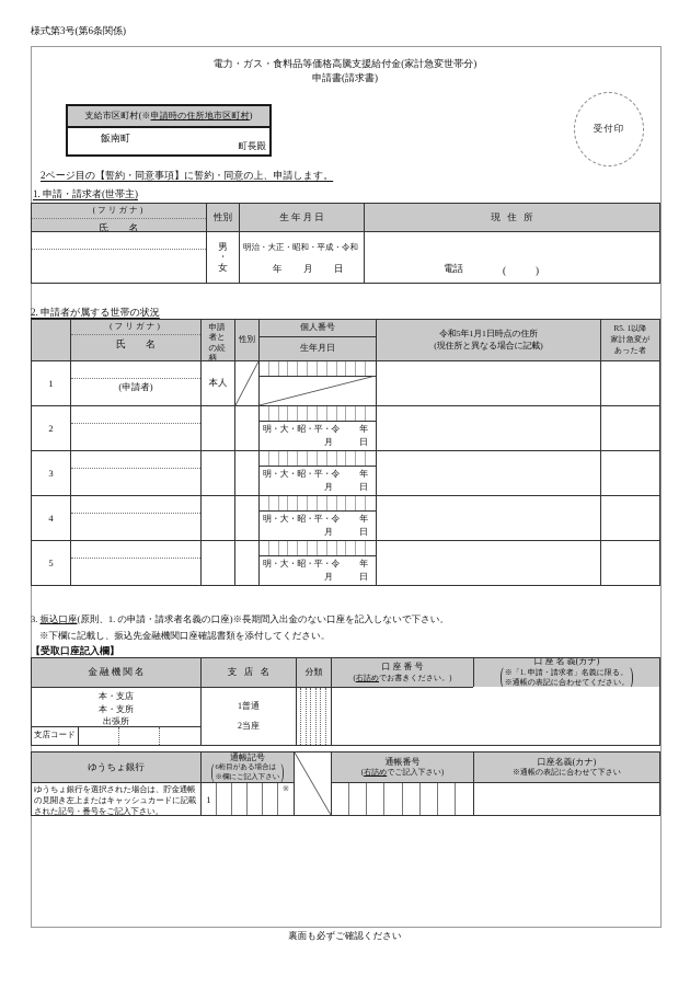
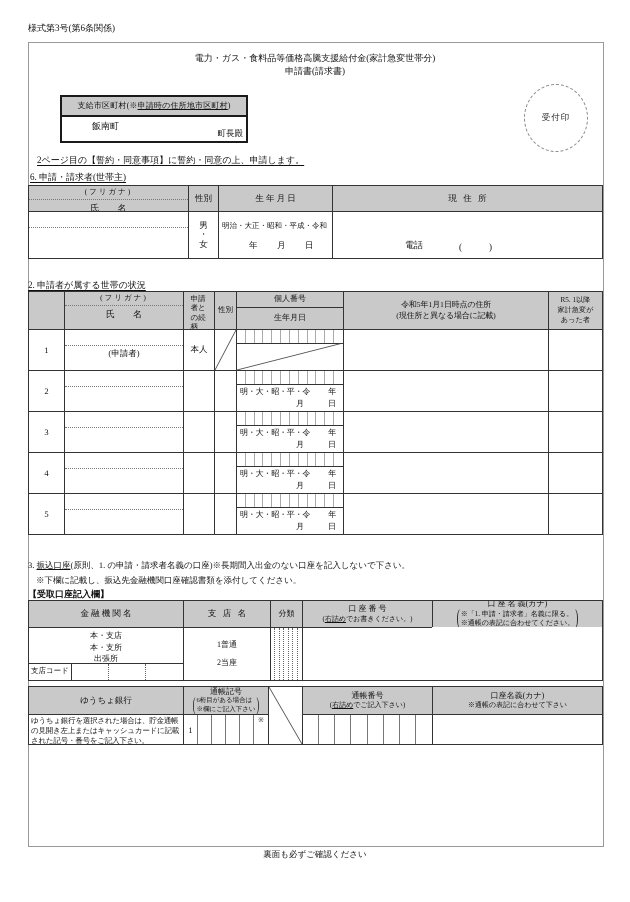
  様式第3号(第6条関係)
  電力・ガス・食料品等価格高騰支援給付金(家計急変世帯分)
  申請書(請求書)
  受付印
  支給市区町村(※申請時の住所地市区町村)
  飯南町
  町長殿
  2ページ目の【誓約・同意事項】に誓約・同意の上、申請します。
- 1. 申請・請求者(世帯主)
+ 6. 申請・請求者(世帯主)
  (フリガナ)
  氏 名
  性別
  生 年 月 日
  現 住 所
  男
  ・
  女
  明治・大正・昭和・平成・令和
  年
  月
  日
  電話
  ( )
  2. 申請者が属する世帯の状況
  (フリガナ)
  氏 名
  申請者との続柄
  性別
  個人番号
  生年月日
  令和5年1月1日時点の住所
  (現住所と異なる場合に記載)
  R5. 1以降
  家計急変が
  あった者
  1
  (申請者)
  本人
  2
  明・大・昭・平・令
  年
  月
  日
  3
  明・大・昭・平・令
  年
  月
  日
  4
  明・大・昭・平・令
  年
  月
  日
  5
  明・大・昭・平・令
  年
  月
  日
  3. 振込口座(原則、1. の申請・請求者名義の口座)※長期間入出金のない口座を記入しないで下さい。
  ※下欄に記載し、振込先金融機関口座確認書類を添付してください。
  【受取口座記入欄】
  金 融 機 関 名
  支 店 名
  分類
  口 座 番 号
  (右詰めでお書きください。)
  口 座 名 義(カナ)
  (
  ※「1. 申請・請求者」名義に限る。
  ※通帳の表記に合わせてください。
  )
  本・支店
  本・支所
  出張所
  支店コード
  1普通
  2当座
  ゆうちょ銀行
  通帳記号
  (
  )
  通帳番号
  (右詰めでご記入下さい)
  口座名義(カナ)
  ※通帳の表記に合わせて下さい
  ゆうちょ銀行を選択された場合は、貯金通帳
  の見開き左上またはキャッシュカードに記載
  された記号・番号をご記入下さい。
  1
  裏面も必ずご確認ください
